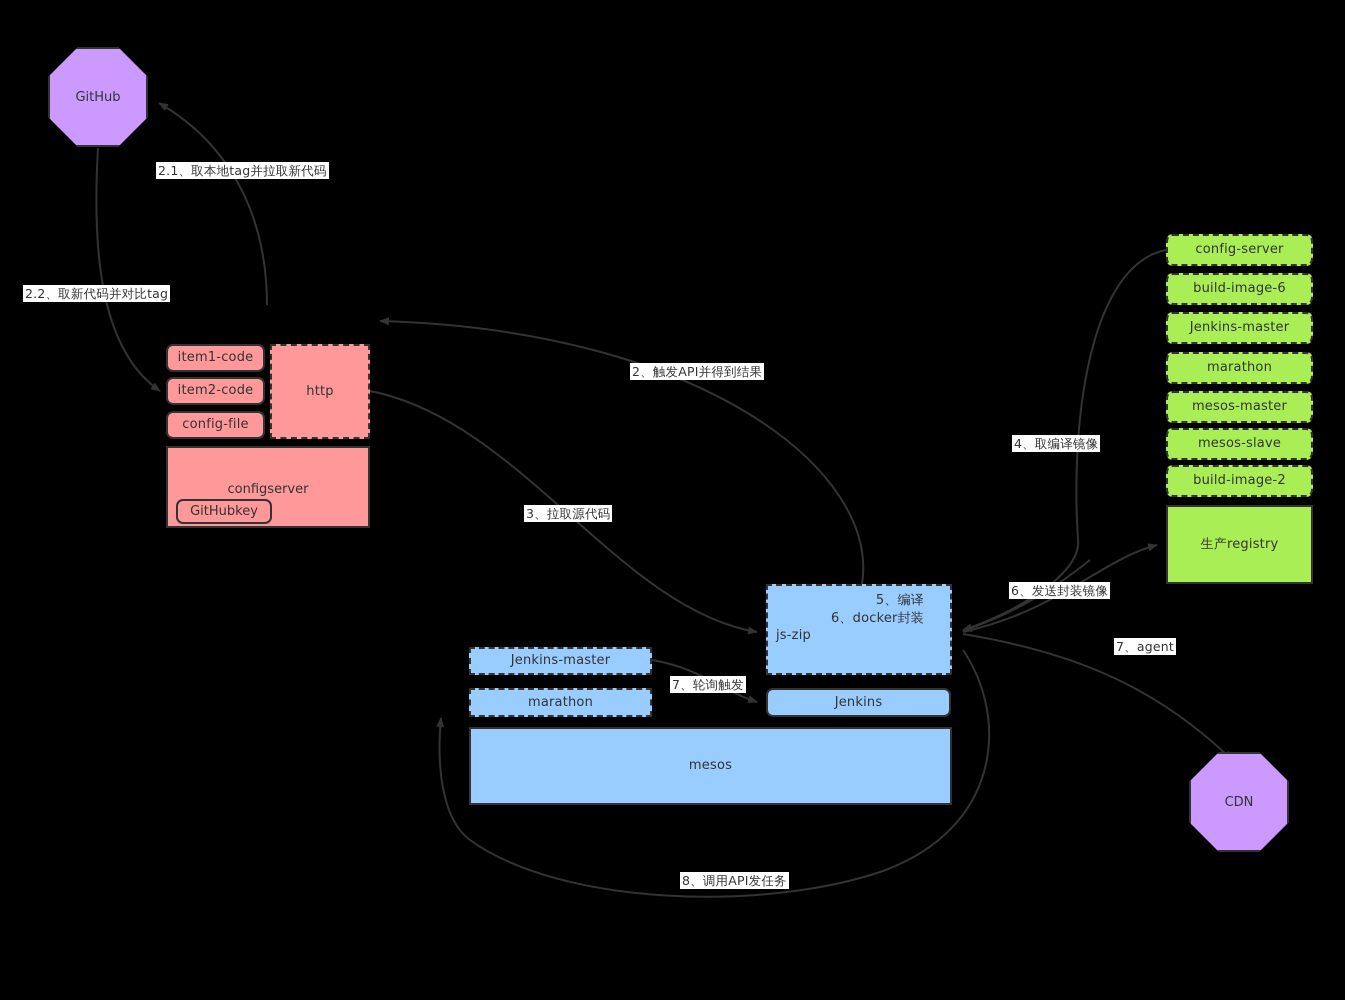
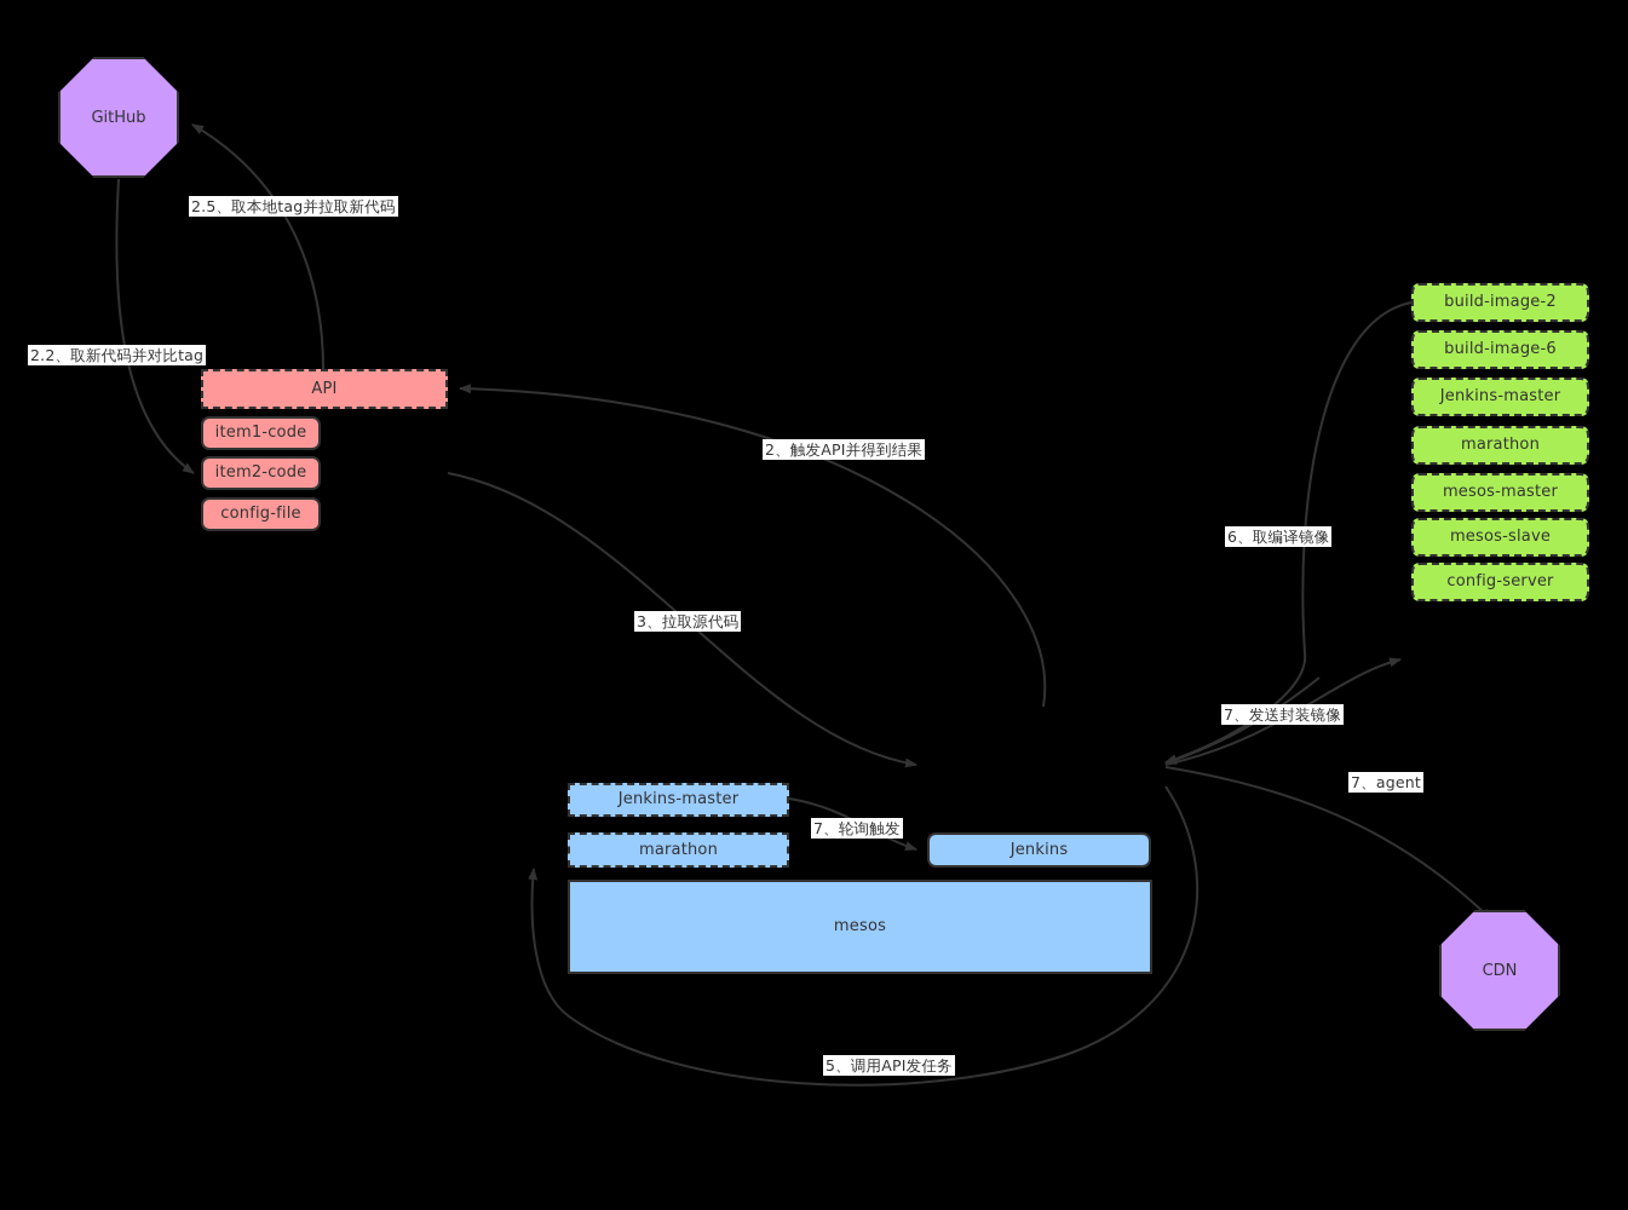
  GitHub
  CDN
+ API
  item1-code
  item2-code
  config-file
- http
- configserver
- GitHubkey
- 5、编译
- 6、docker封装
- js-zip
  Jenkins-master
  marathon
  Jenkins
  mesos
- config-server
+ build-image-2
  build-image-6
  Jenkins-master
  marathon
  mesos-master
  mesos-slave
- build-image-2
+ config-server
- 生产registry
- 2.1、取本地tag并拉取新代码
+ 2.5、取本地tag并拉取新代码
  2.2、取新代码并对比tag
  2、触发API并得到结果
  3、拉取源代码
- 4、取编译镜像
+ 6、取编译镜像
  7、轮询触发
- 6、发送封装镜像
+ 7、发送封装镜像
  7、agent
- 8、调用API发任务
+ 5、调用API发任务
